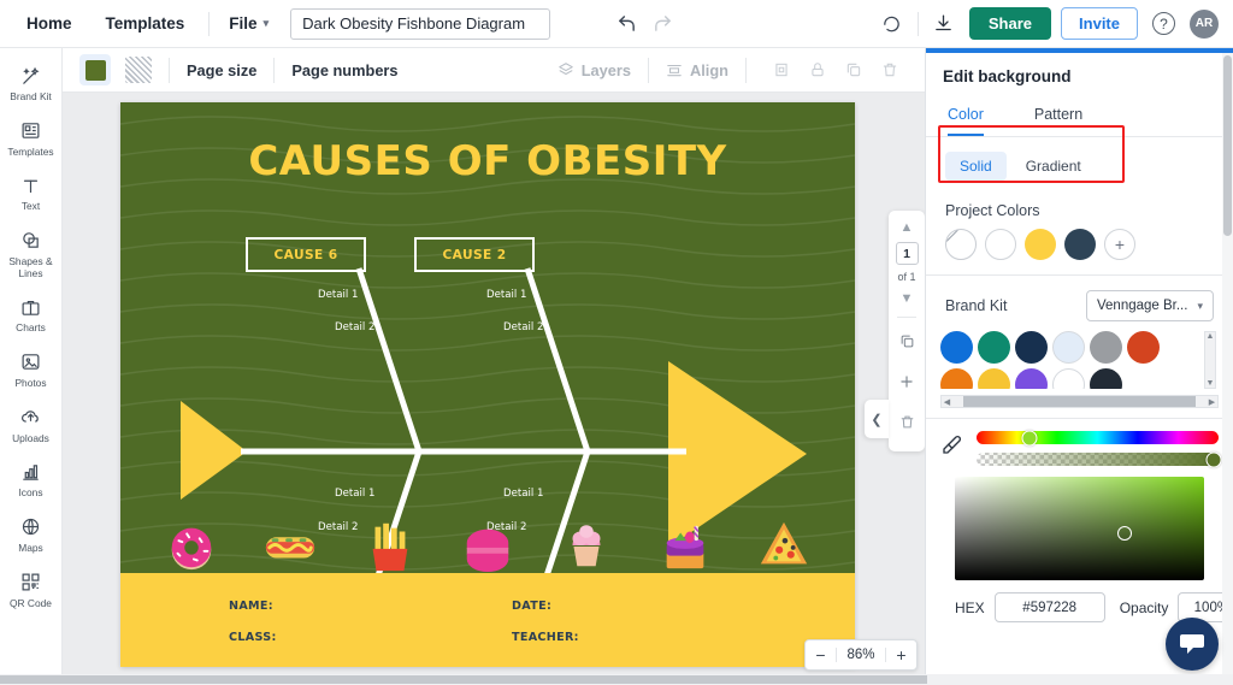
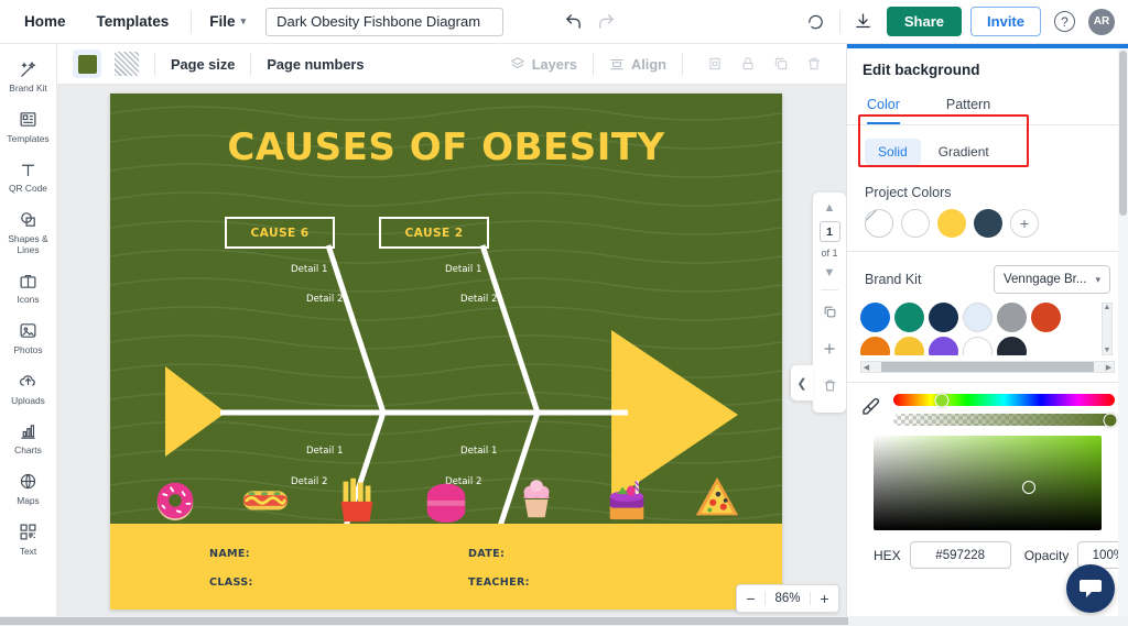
  Home
  Templates
  File
  ▾
  Dark Obesity Fishbone Diagram
  Share
  Invite
  ?
  AR
  Page size
  Page numbers
  Layers
  Align
  Brand Kit
  Templates
- Text
+ QR Code
  Shapes & Lines
- Charts
+ Icons
  Photos
  Uploads
- Icons
+ Charts
  Maps
- QR Code
+ Text
  CAUSES OF OBESITY
  CAUSE 6
  CAUSE 2
  Detail 1
  Detail 2
  Detail 1
  Detail 2
  Detail 1
  Detail 2
  Detail 1
  Detail 2
  NAME:
  CLASS:
  DATE:
  TEACHER:
  ▲
  1
  of 1
  ▼
  ❮
  −
  86%
  +
  Edit background
  Color
  Pattern
  Solid
  Gradient
  Project Colors
  +
  Brand Kit
  Venngage Br...
  ▾
  HEX
  #597228
  Opacity
  100
